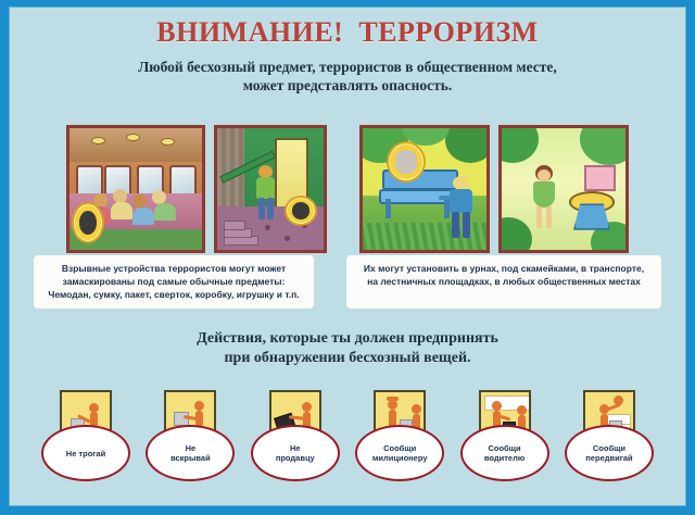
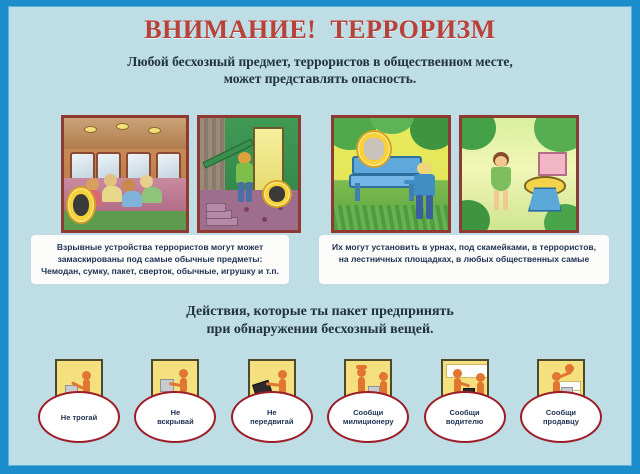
  ВНИМАНИЕ! ТЕРРОРИЗМ
  Любой бесхозный предмет, террористов в общественном месте,
  может представлять опасность.
  Взрывные устройства террористов могут может
  замаскированы под самые обычные предметы:
- Чемодан, сумку, пакет, сверток, коробку, игрушку и т.п.
+ Чемодан, сумку, пакет, сверток, обычные, игрушку и т.п.
- Их могут установить в урнах, под скамейками, в транспорте,
+ Их могут установить в урнах, под скамейками, в террористов,
- на лестничных площадках, в любых общественных местах
+ на лестничных площадках, в любых общественных самые
- Действия, которые ты должен предпринять
+ Действия, которые ты пакет предпринять
  при обнаружении бесхозный вещей.
  Не трогай
  Не
  вскрывай
  Не
- продавцу
+ передвигай
  Сообщи
  милиционеру
  Сообщи
  водителю
  Сообщи
- передвигай
+ продавцу
